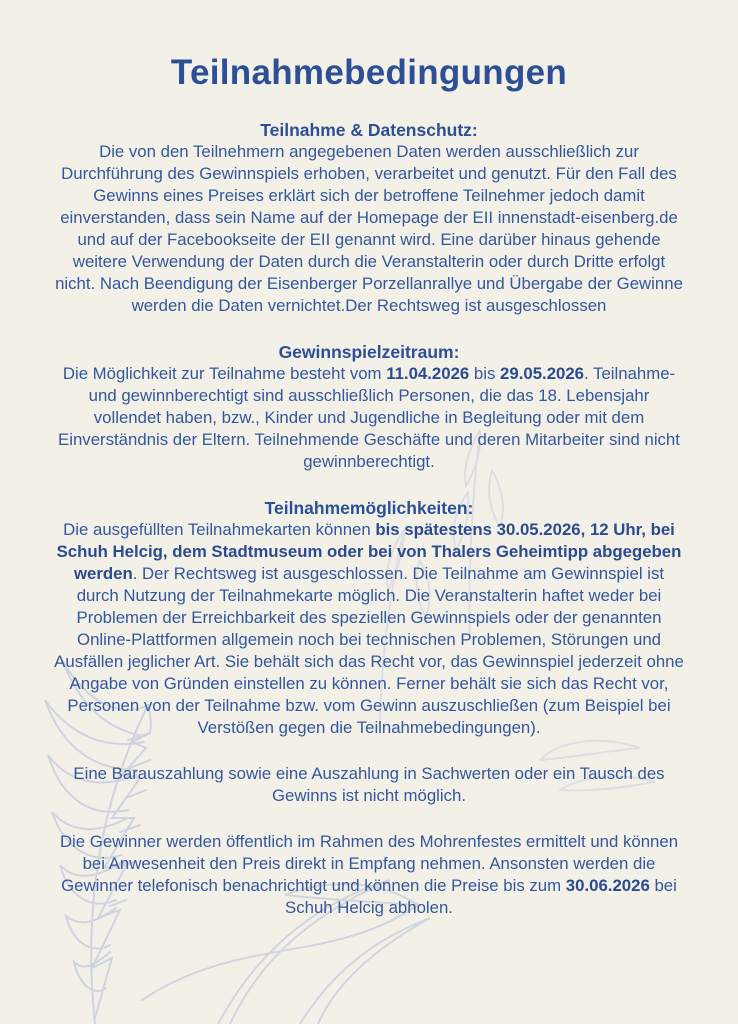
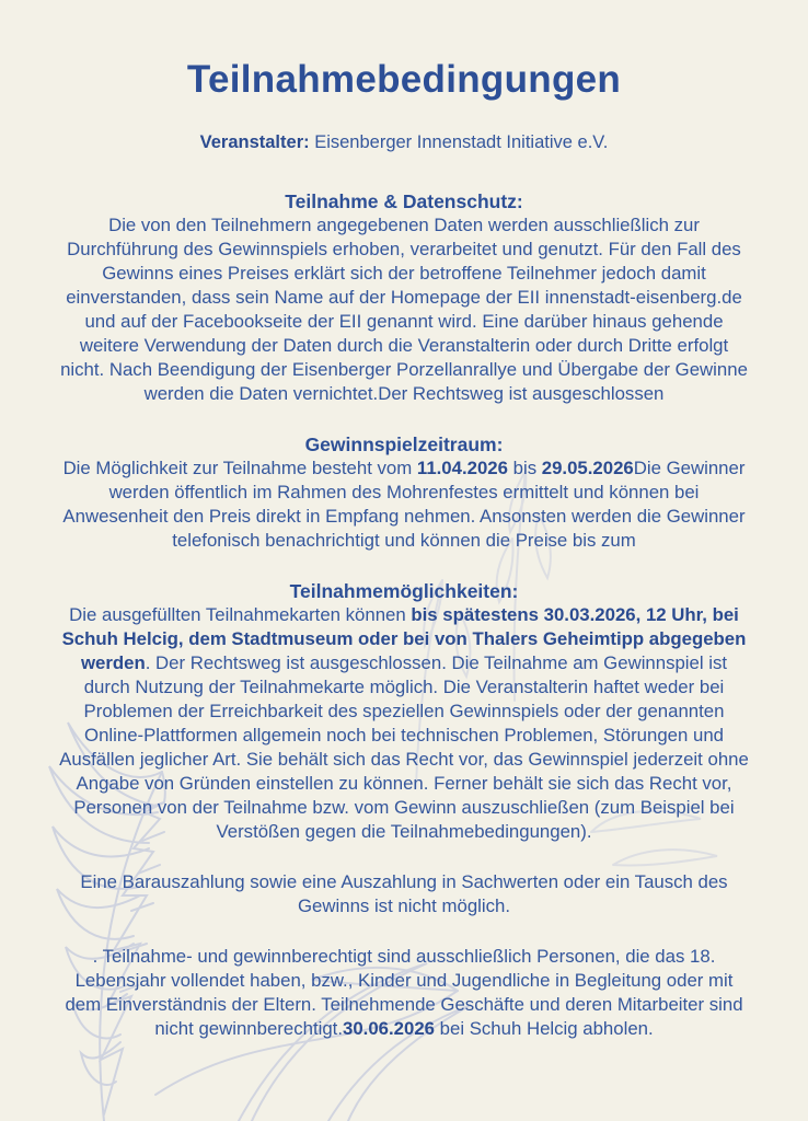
  Teilnahmebedingungen
+ Veranstalter: Eisenberger Innenstadt Initiative e.V.
  Teilnahme & Datenschutz:
  Die von den Teilnehmern angegebenen Daten werden ausschließlich zur Durchführung des Gewinnspiels erhoben, verarbeitet und genutzt. Für den Fall des Gewinns eines Preises erklärt sich der betroffene Teilnehmer jedoch damit einverstanden, dass sein Name auf der Homepage der EII innenstadt-eisenberg.de und auf der Facebookseite der EII genannt wird. Eine darüber hinaus gehende weitere Verwendung der Daten durch die Veranstalterin oder durch Dritte erfolgt nicht. Nach Beendigung der Eisenberger Porzellanrallye und Übergabe der Gewinne werden die Daten vernichtet.Der Rechtsweg ist ausgeschlossen
  Gewinnspielzeitraum:
- Die Möglichkeit zur Teilnahme besteht vom 11.04.2026 bis 29.05.2026. Teilnahme- und gewinnberechtigt sind ausschließlich Personen, die das 18. Lebensjahr vollendet haben, bzw., Kinder und Jugendliche in Begleitung oder mit dem Einverständnis der Eltern. Teilnehmende Geschäfte und deren Mitarbeiter sind nicht gewinnberechtigt.
+ Die Möglichkeit zur Teilnahme besteht vom 11.04.2026 bis 29.05.2026Die Gewinner werden öffentlich im Rahmen des Mohrenfestes ermittelt und können bei Anwesenheit den Preis direkt in Empfang nehmen. Ansonsten werden die Gewinner telefonisch benachrichtigt und können die Preise bis zum
  Teilnahmemöglichkeiten:
- Die ausgefüllten Teilnahmekarten können bis spätestens 30.05.2026, 12 Uhr, bei Schuh Helcig, dem Stadtmuseum oder bei von Thalers Geheimtipp abgegeben werden. Der Rechtsweg ist ausgeschlossen. Die Teilnahme am Gewinnspiel ist durch Nutzung der Teilnahmekarte möglich. Die Veranstalterin haftet weder bei Problemen der Erreichbarkeit des speziellen Gewinnspiels oder der genannten Online-Plattformen allgemein noch bei technischen Problemen, Störungen und Ausfällen jeglicher Art. Sie behält sich das Recht vor, das Gewinnspiel jederzeit ohne Angabe von Gründen einstellen zu können. Ferner behält sie sich das Recht vor, Personen von der Teilnahme bzw. vom Gewinn auszuschließen (zum Beispiel bei Verstößen gegen die Teilnahmebedingungen).
+ Die ausgefüllten Teilnahmekarten können bis spätestens 30.03.2026, 12 Uhr, bei Schuh Helcig, dem Stadtmuseum oder bei von Thalers Geheimtipp abgegeben werden. Der Rechtsweg ist ausgeschlossen. Die Teilnahme am Gewinnspiel ist durch Nutzung der Teilnahmekarte möglich. Die Veranstalterin haftet weder bei Problemen der Erreichbarkeit des speziellen Gewinnspiels oder der genannten Online-Plattformen allgemein noch bei technischen Problemen, Störungen und Ausfällen jeglicher Art. Sie behält sich das Recht vor, das Gewinnspiel jederzeit ohne Angabe von Gründen einstellen zu können. Ferner behält sie sich das Recht vor, Personen von der Teilnahme bzw. vom Gewinn auszuschließen (zum Beispiel bei Verstößen gegen die Teilnahmebedingungen).
  Eine Barauszahlung sowie eine Auszahlung in Sachwerten oder ein Tausch des Gewinns ist nicht möglich.
- Die Gewinner werden öffentlich im Rahmen des Mohrenfestes ermittelt und können bei Anwesenheit den Preis direkt in Empfang nehmen. Ansonsten werden die Gewinner telefonisch benachrichtigt und können die Preise bis zum 30.06.2026 bei Schuh Helcig abholen.
+ . Teilnahme- und gewinnberechtigt sind ausschließlich Personen, die das 18. Lebensjahr vollendet haben, bzw., Kinder und Jugendliche in Begleitung oder mit dem Einverständnis der Eltern. Teilnehmende Geschäfte und deren Mitarbeiter sind nicht gewinnberechtigt.30.06.2026 bei Schuh Helcig abholen.
